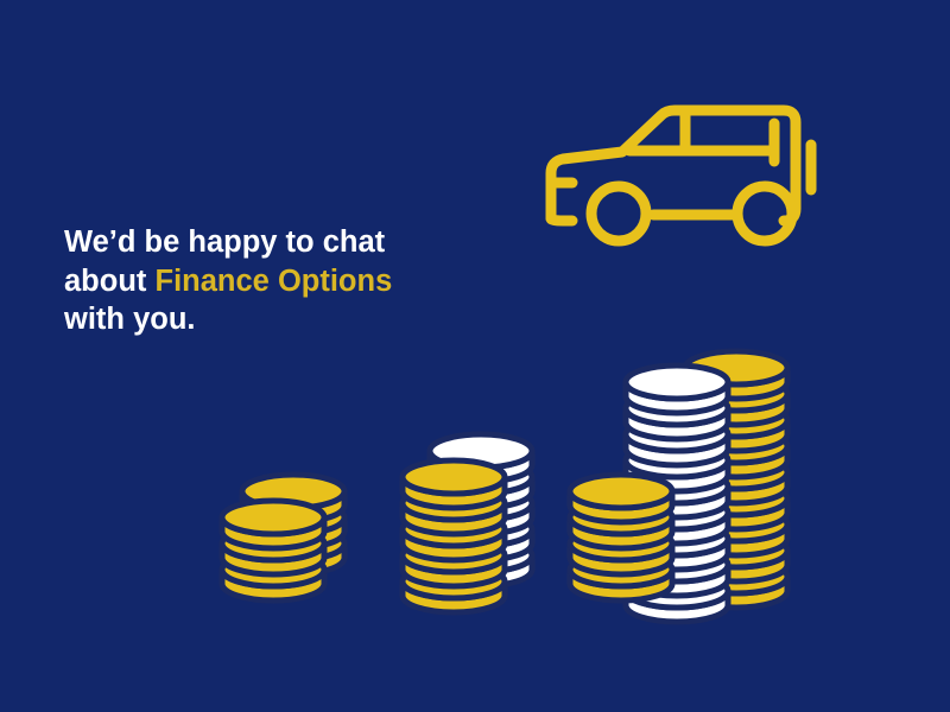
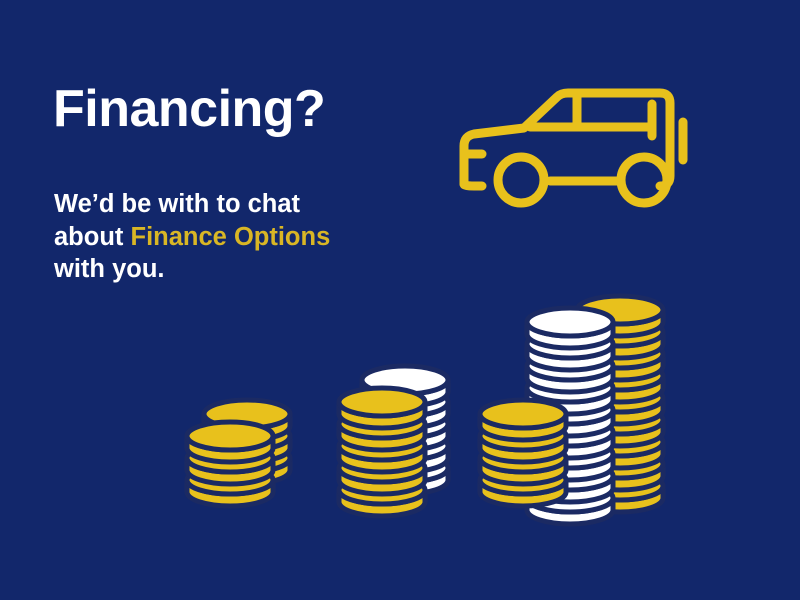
+ Financing?
- We’d be happy to chat
+ We’d be with to chat
  about Finance Options
  with you.
